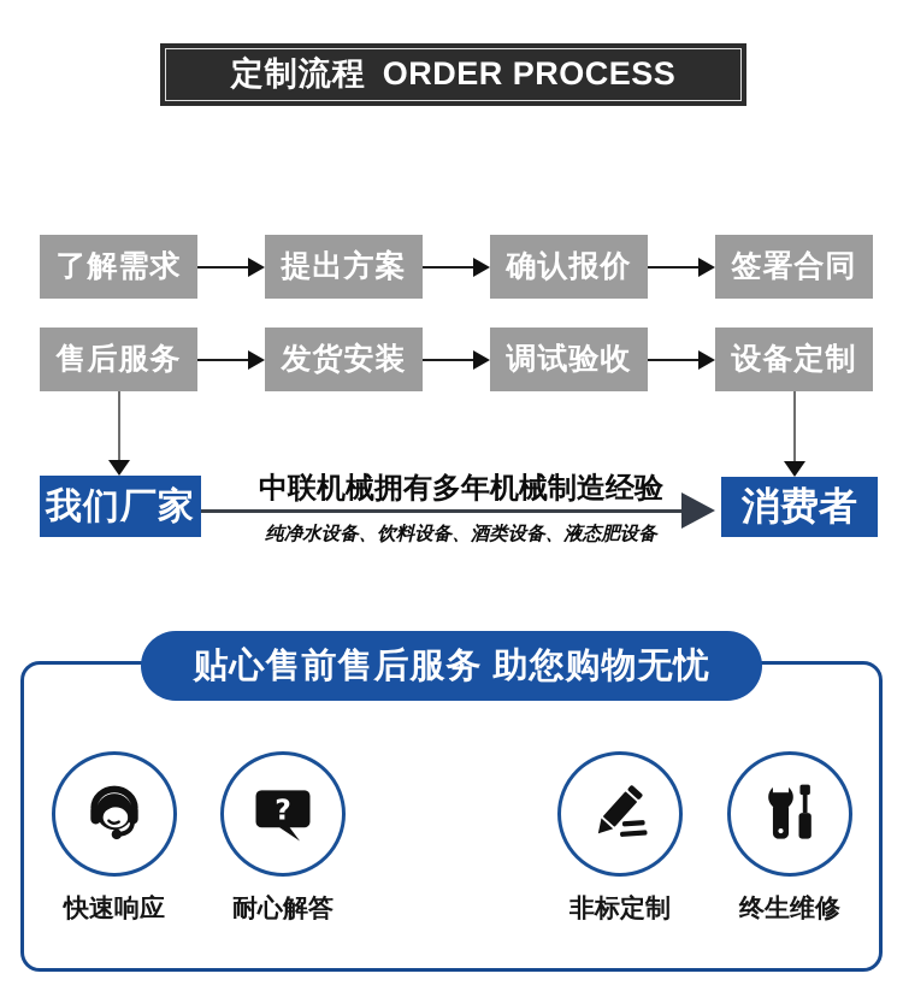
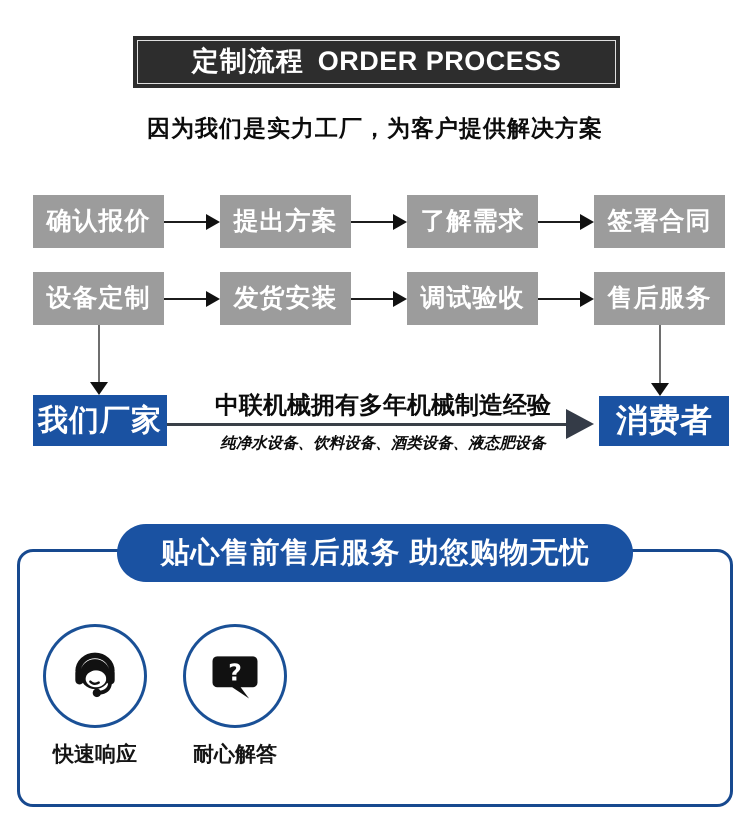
  定制流程 ORDER PROCESS
+ 因为我们是实力工厂，为客户提供解决方案
- 了解需求
+ 确认报价
  提出方案
- 确认报价
+ 了解需求
  签署合同
- 售后服务
+ 设备定制
  发货安装
  调试验收
- 设备定制
+ 售后服务
  我们厂家
  消费者
  中联机械拥有多年机械制造经验
  纯净水设备、饮料设备、酒类设备、液态肥设备
  贴心售前售后服务 助您购物无忧
  快速响应
  ?
  耐心解答
- 非标定制
- 终生维修
